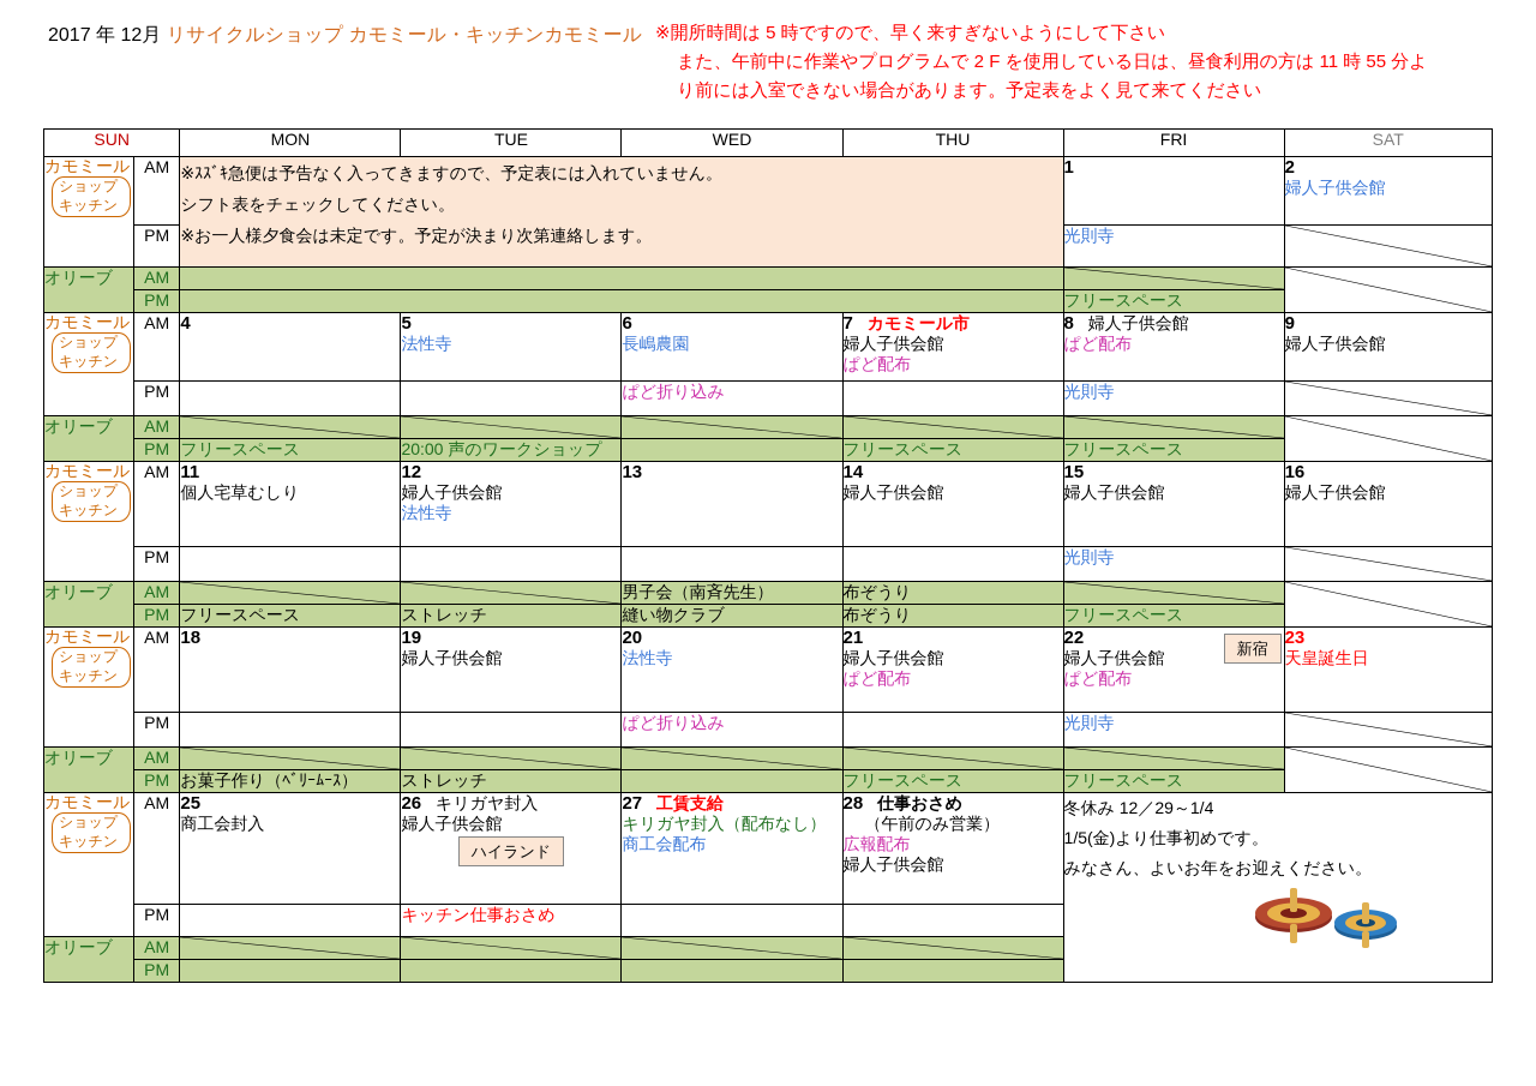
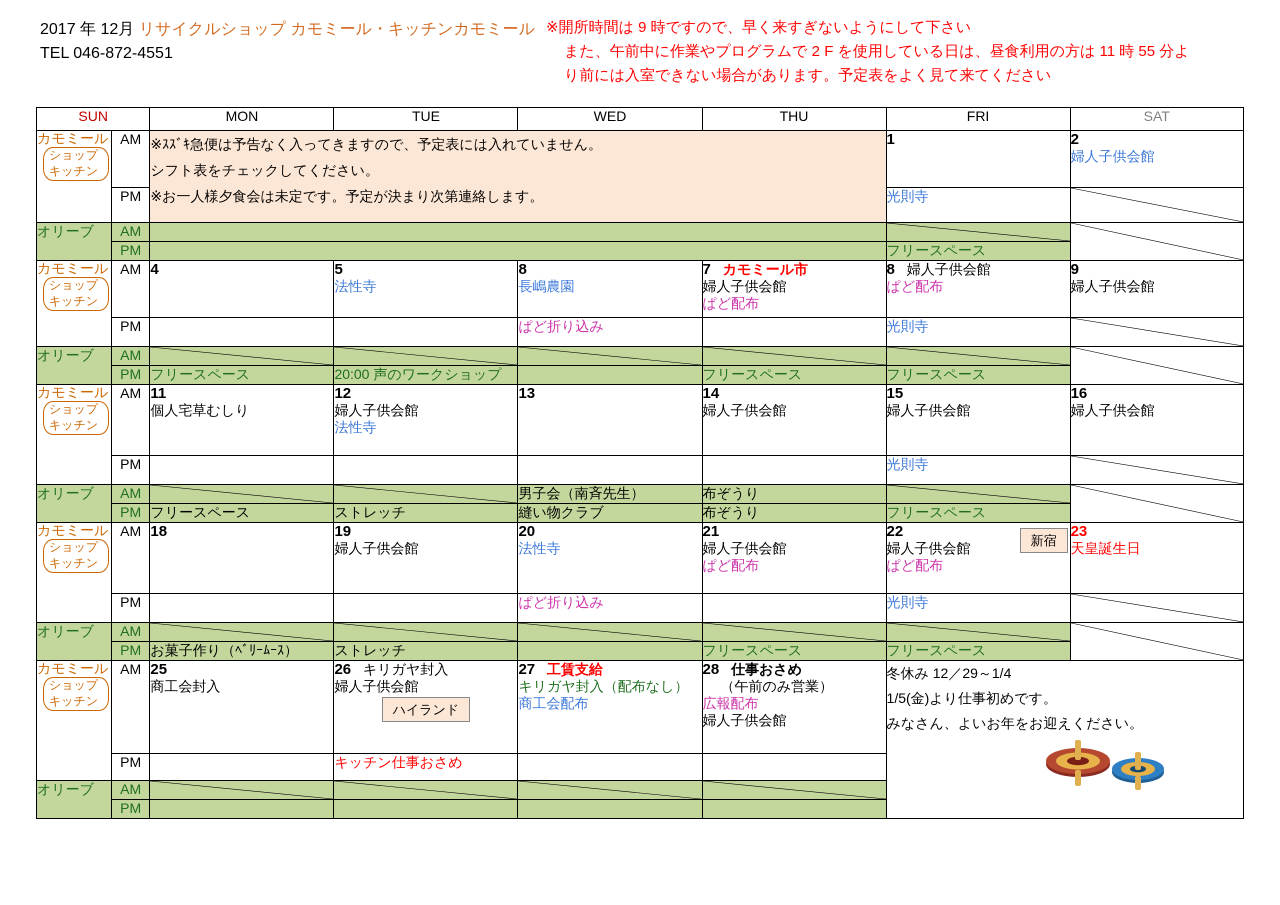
  2017 年 12月 リサイクルショップ カモミール・キッチンカモミール
+ TEL 046-872-4551
- ※開所時間は 5 時ですので、早く来すぎないようにして下さい
+ ※開所時間は 9 時ですので、早く来すぎないようにして下さい
  また、午前中に作業やプログラムで 2 F を使用している日は、昼食利用の方は 11 時 55 分よ
  り前には入室できない場合があります。予定表をよく見て来てください
  SUN	MON	TUE	WED	THU	FRI	SAT
  カモミール ショップ キッチン	AM	※ｽｽﾞｷ急便は予告なく入ってきますので、予定表には入れていません。 シフト表をチェックしてください。 ※お一人様夕食会は未定です。予定が決まり次第連絡します。	1	2 婦人子供会館
  PM	光則寺
  オリーブ	AM
  PM		フリースペース
- カモミール ショップ キッチン	AM	4	5 法性寺	6 長嶋農園	7 カモミール市 婦人子供会館 ぱど配布	8 婦人子供会館 ぱど配布	9 婦人子供会館
+ カモミール ショップ キッチン	AM	4	5 法性寺	8 長嶋農園	7 カモミール市 婦人子供会館 ぱど配布	8 婦人子供会館 ぱど配布	9 婦人子供会館
  PM			ぱど折り込み		光則寺
  オリーブ	AM
  PM	フリースペース	20:00 声のワークショップ		フリースペース	フリースペース
  カモミール ショップ キッチン	AM	11 個人宅草むしり	12 婦人子供会館 法性寺	13	14 婦人子供会館	15 婦人子供会館	16 婦人子供会館
  PM					光則寺
  オリーブ	AM			男子会（南斉先生）	布ぞうり
  PM	フリースペース	ストレッチ	縫い物クラブ	布ぞうり	フリースペース
  カモミール ショップ キッチン	AM	18	19 婦人子供会館	20 法性寺	21 婦人子供会館 ぱど配布	22 婦人子供会館 ぱど配布 新宿	23 天皇誕生日
  PM			ぱど折り込み		光則寺
  オリーブ	AM
  PM	お菓子作り（ﾍﾞﾘｰﾑｰｽ）	ストレッチ		フリースペース	フリースペース
  カモミール ショップ キッチン	AM	25 商工会封入	26 キリガヤ封入 婦人子供会館 ハイランド	27 工賃支給 キリガヤ封入（配布なし） 商工会配布	28 仕事おさめ （午前のみ営業） 広報配布 婦人子供会館	冬休み 12／29～1/4 1/5(金)より仕事初めです。 みなさん、よいお年をお迎えください。
  PM		キッチン仕事おさめ
  オリーブ	AM
  PM
